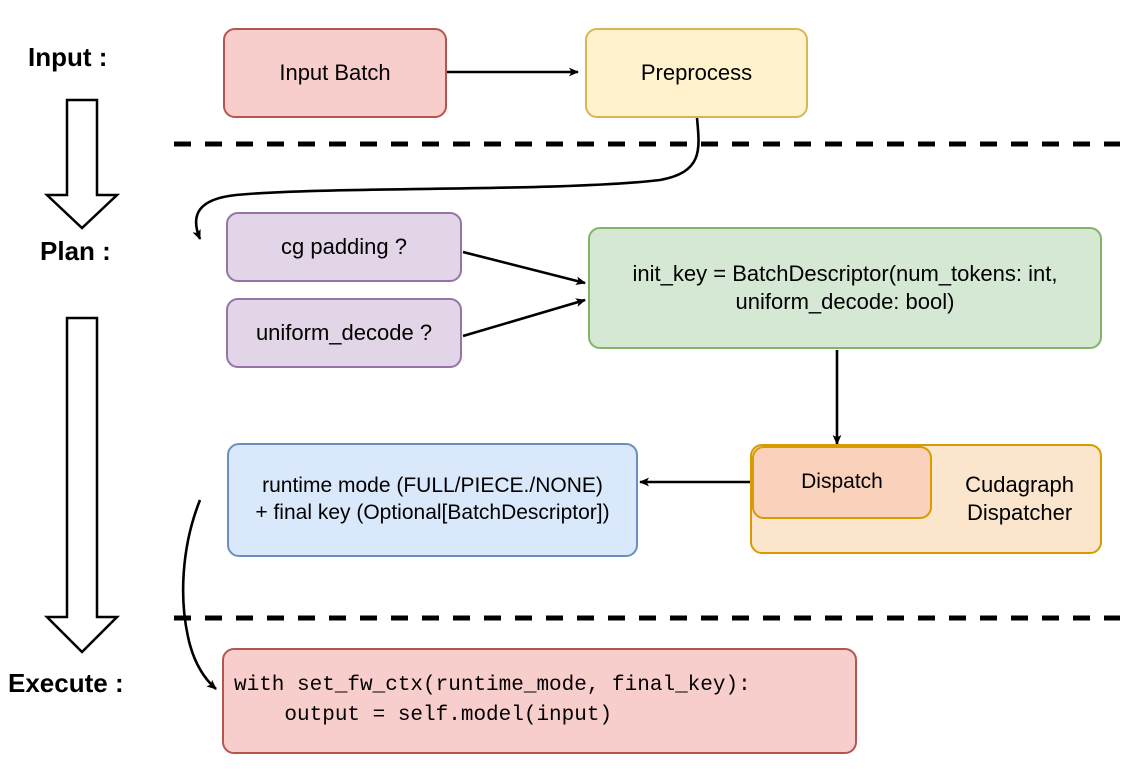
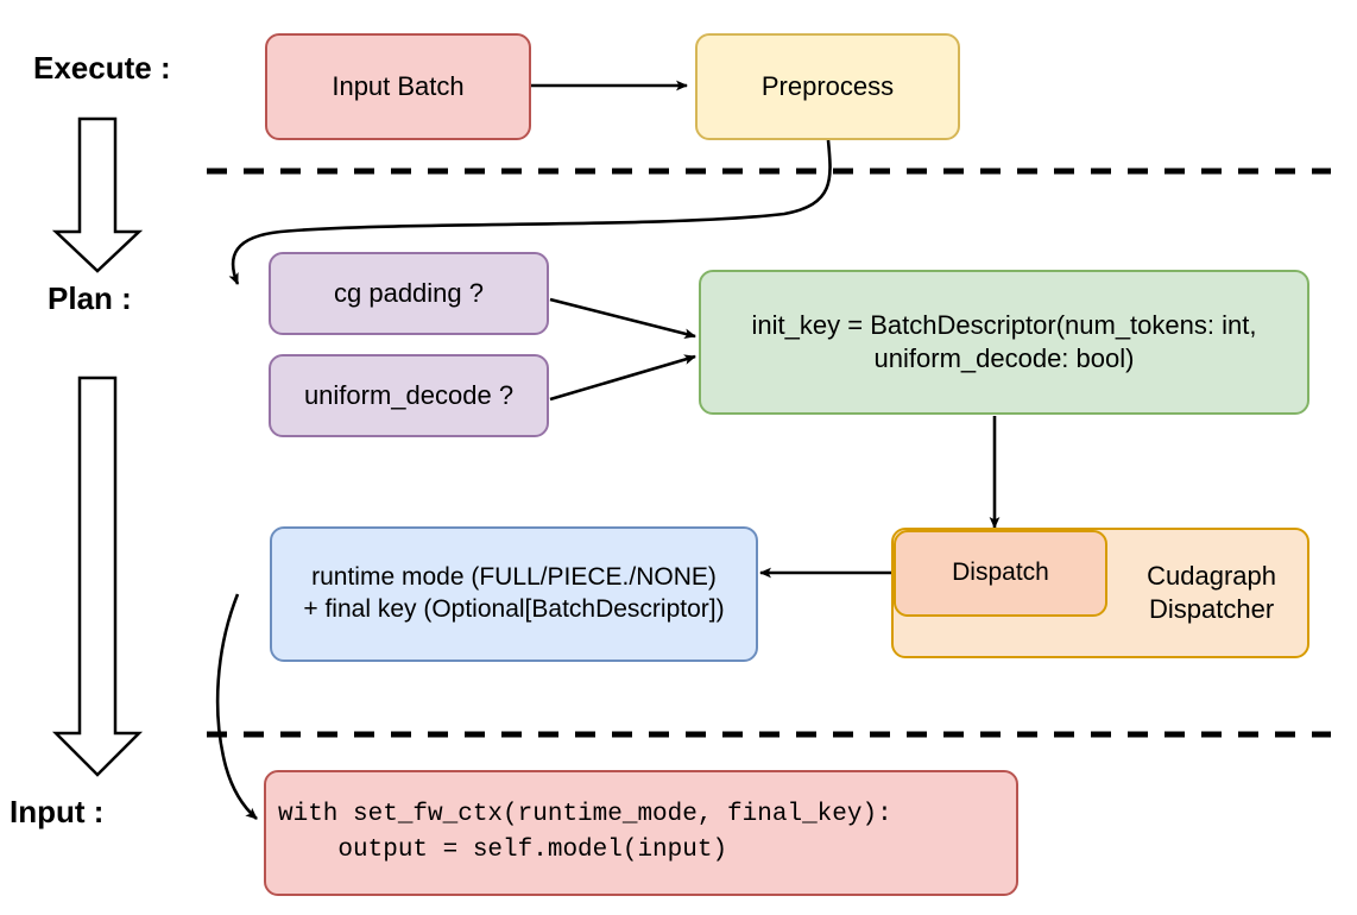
- Input :
+ Execute :
  Plan :
- Execute :
+ Input :
  Input Batch
  Preprocess
  cg padding ?
  uniform_decode ?
  init_key = BatchDescriptor(num_tokens: int,
  uniform_decode: bool)
  Cudagraph
  Dispatcher
  Dispatch
  runtime mode (FULL/PIECE./NONE)
  + final key (Optional[BatchDescriptor])
  with set_fw_ctx(runtime_mode, final_key):
  output = self.model(input)
